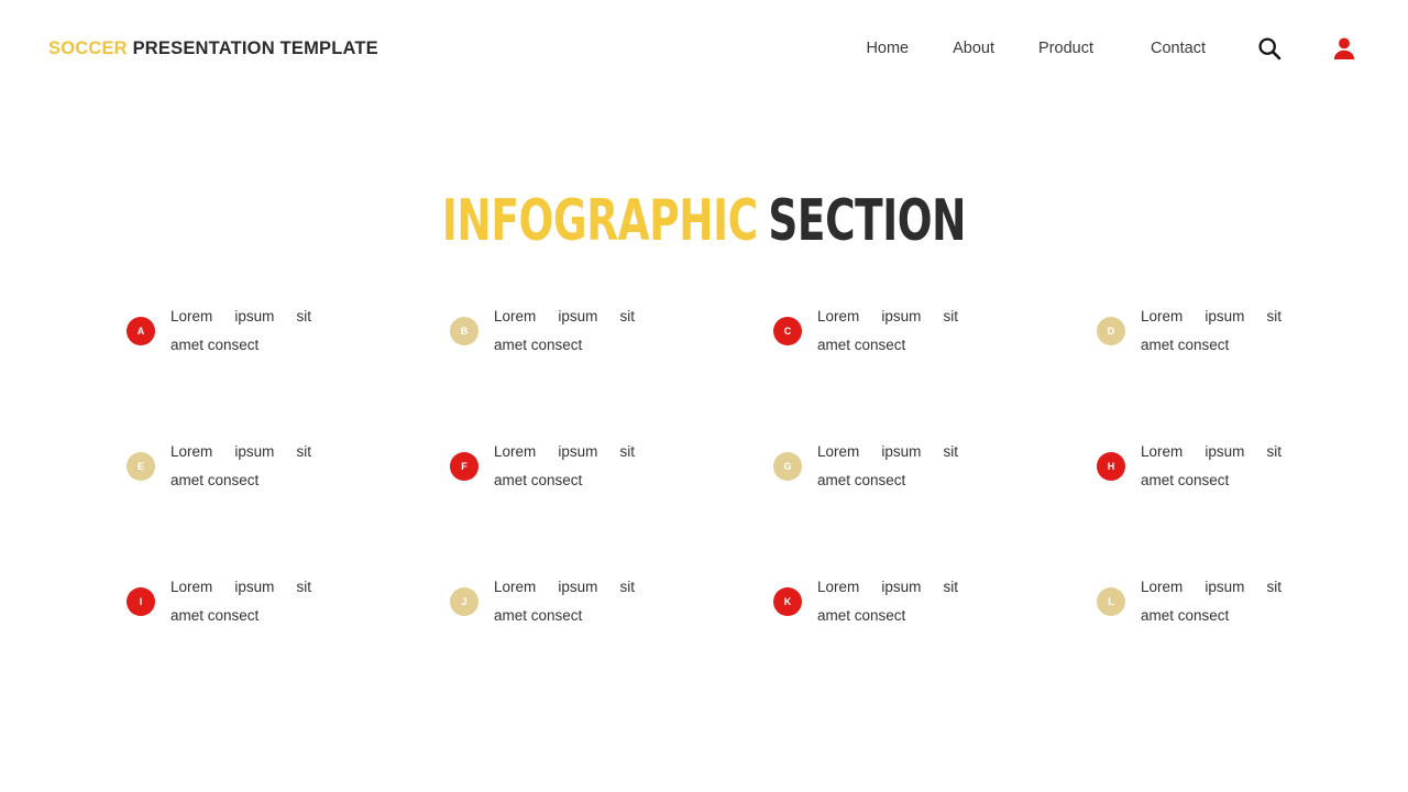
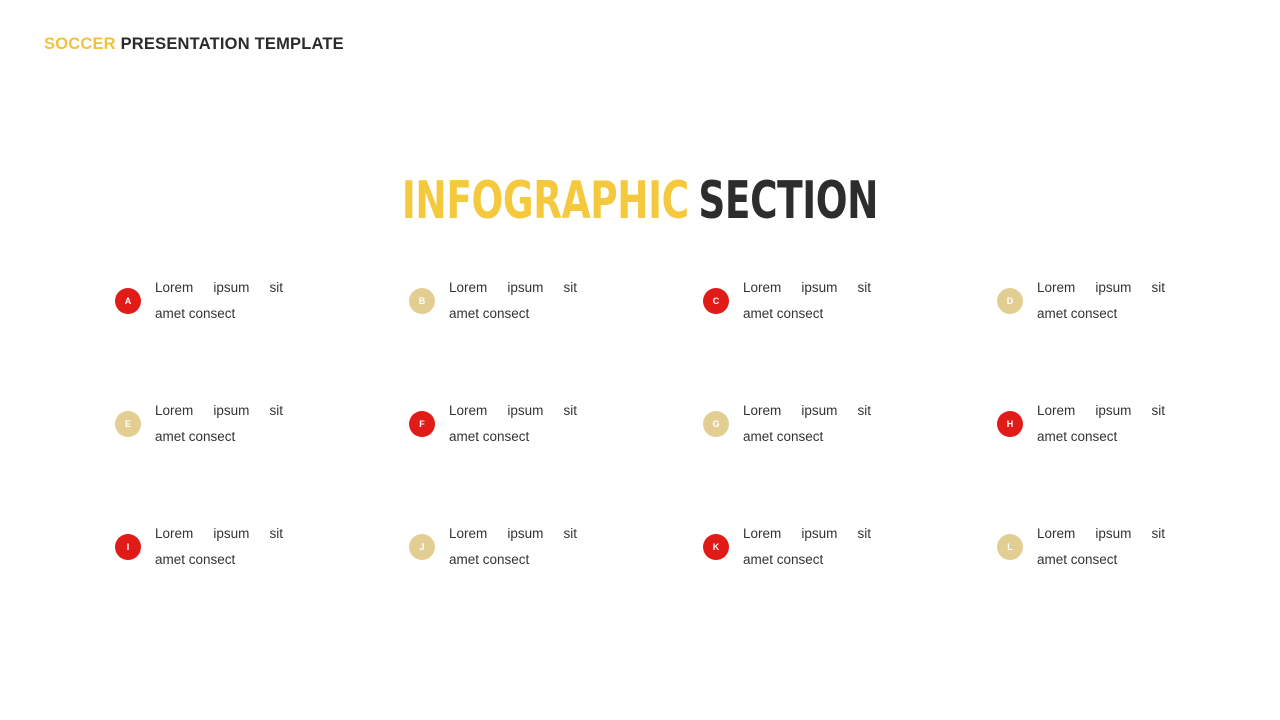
  SOCCER PRESENTATION TEMPLATE
- Home
- About
- Product
- Contact
  INFOGRAPHIC SECTION
  A
  Lorem ipsum sit
  amet consect
  B
  Lorem ipsum sit
  amet consect
  C
  Lorem ipsum sit
  amet consect
  D
  Lorem ipsum sit
  amet consect
  E
  Lorem ipsum sit
  amet consect
  F
  Lorem ipsum sit
  amet consect
  G
  Lorem ipsum sit
  amet consect
  H
  Lorem ipsum sit
  amet consect
  I
  Lorem ipsum sit
  amet consect
  J
  Lorem ipsum sit
  amet consect
  K
  Lorem ipsum sit
  amet consect
  L
  Lorem ipsum sit
  amet consect
